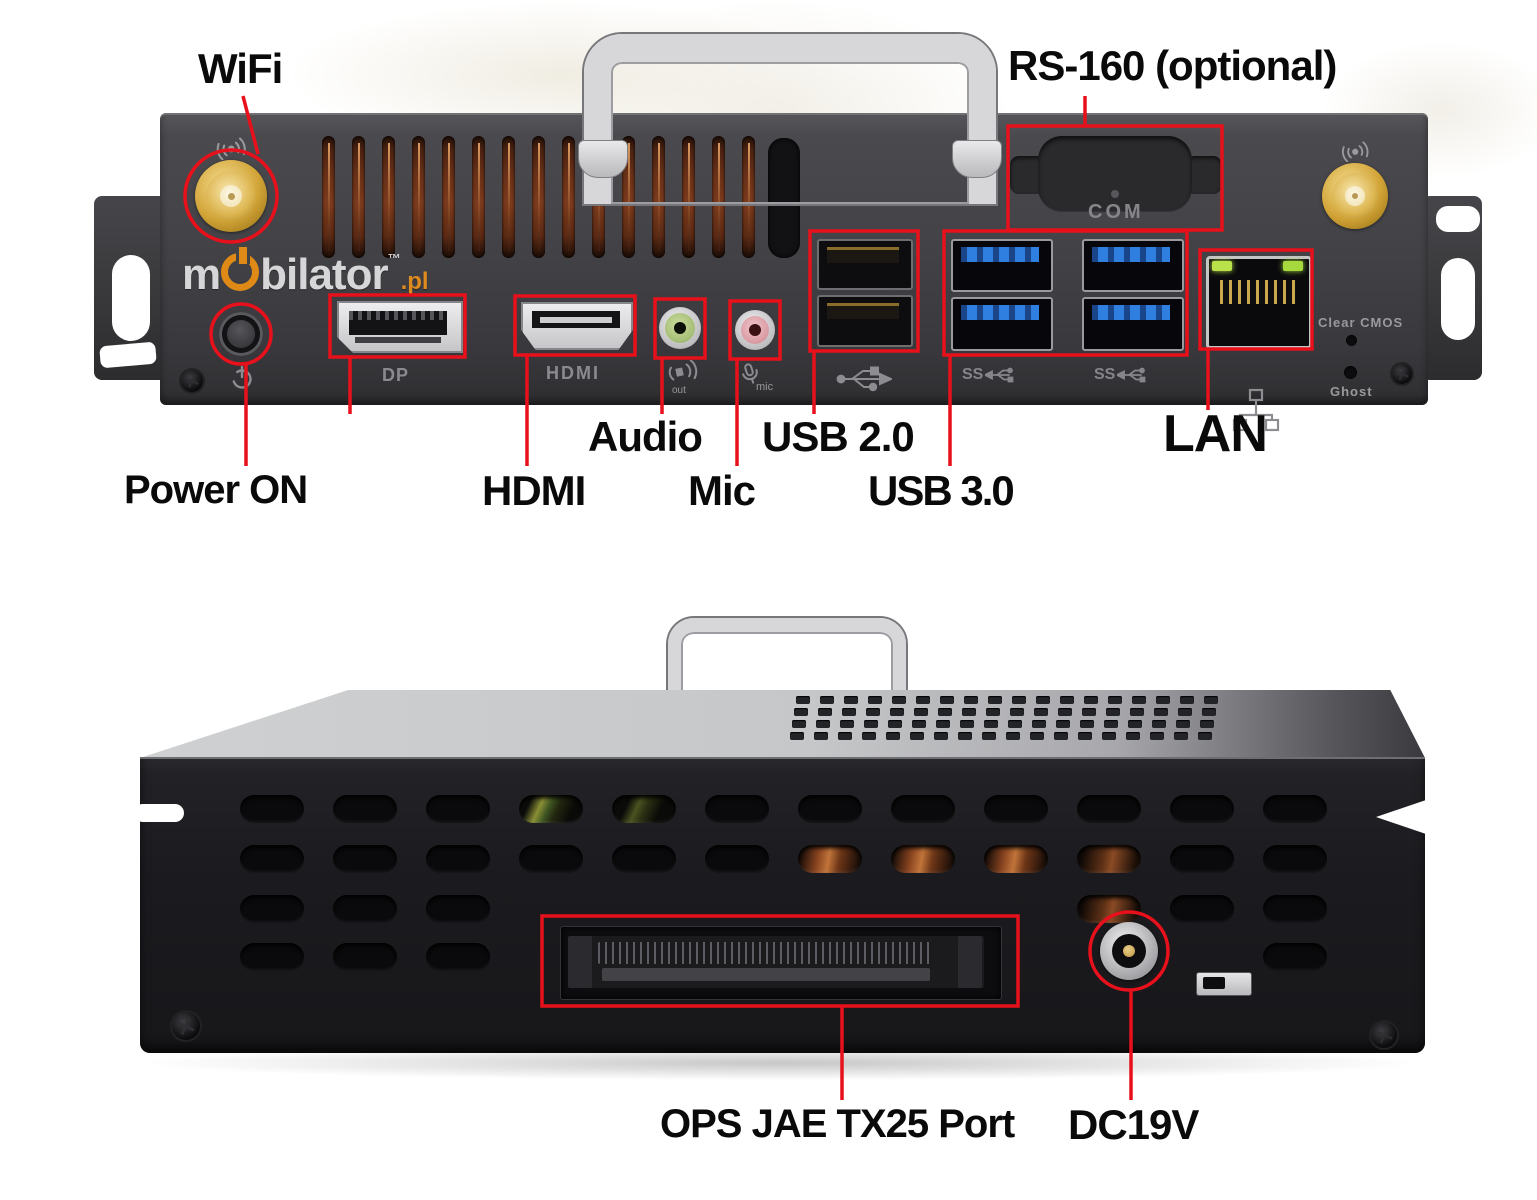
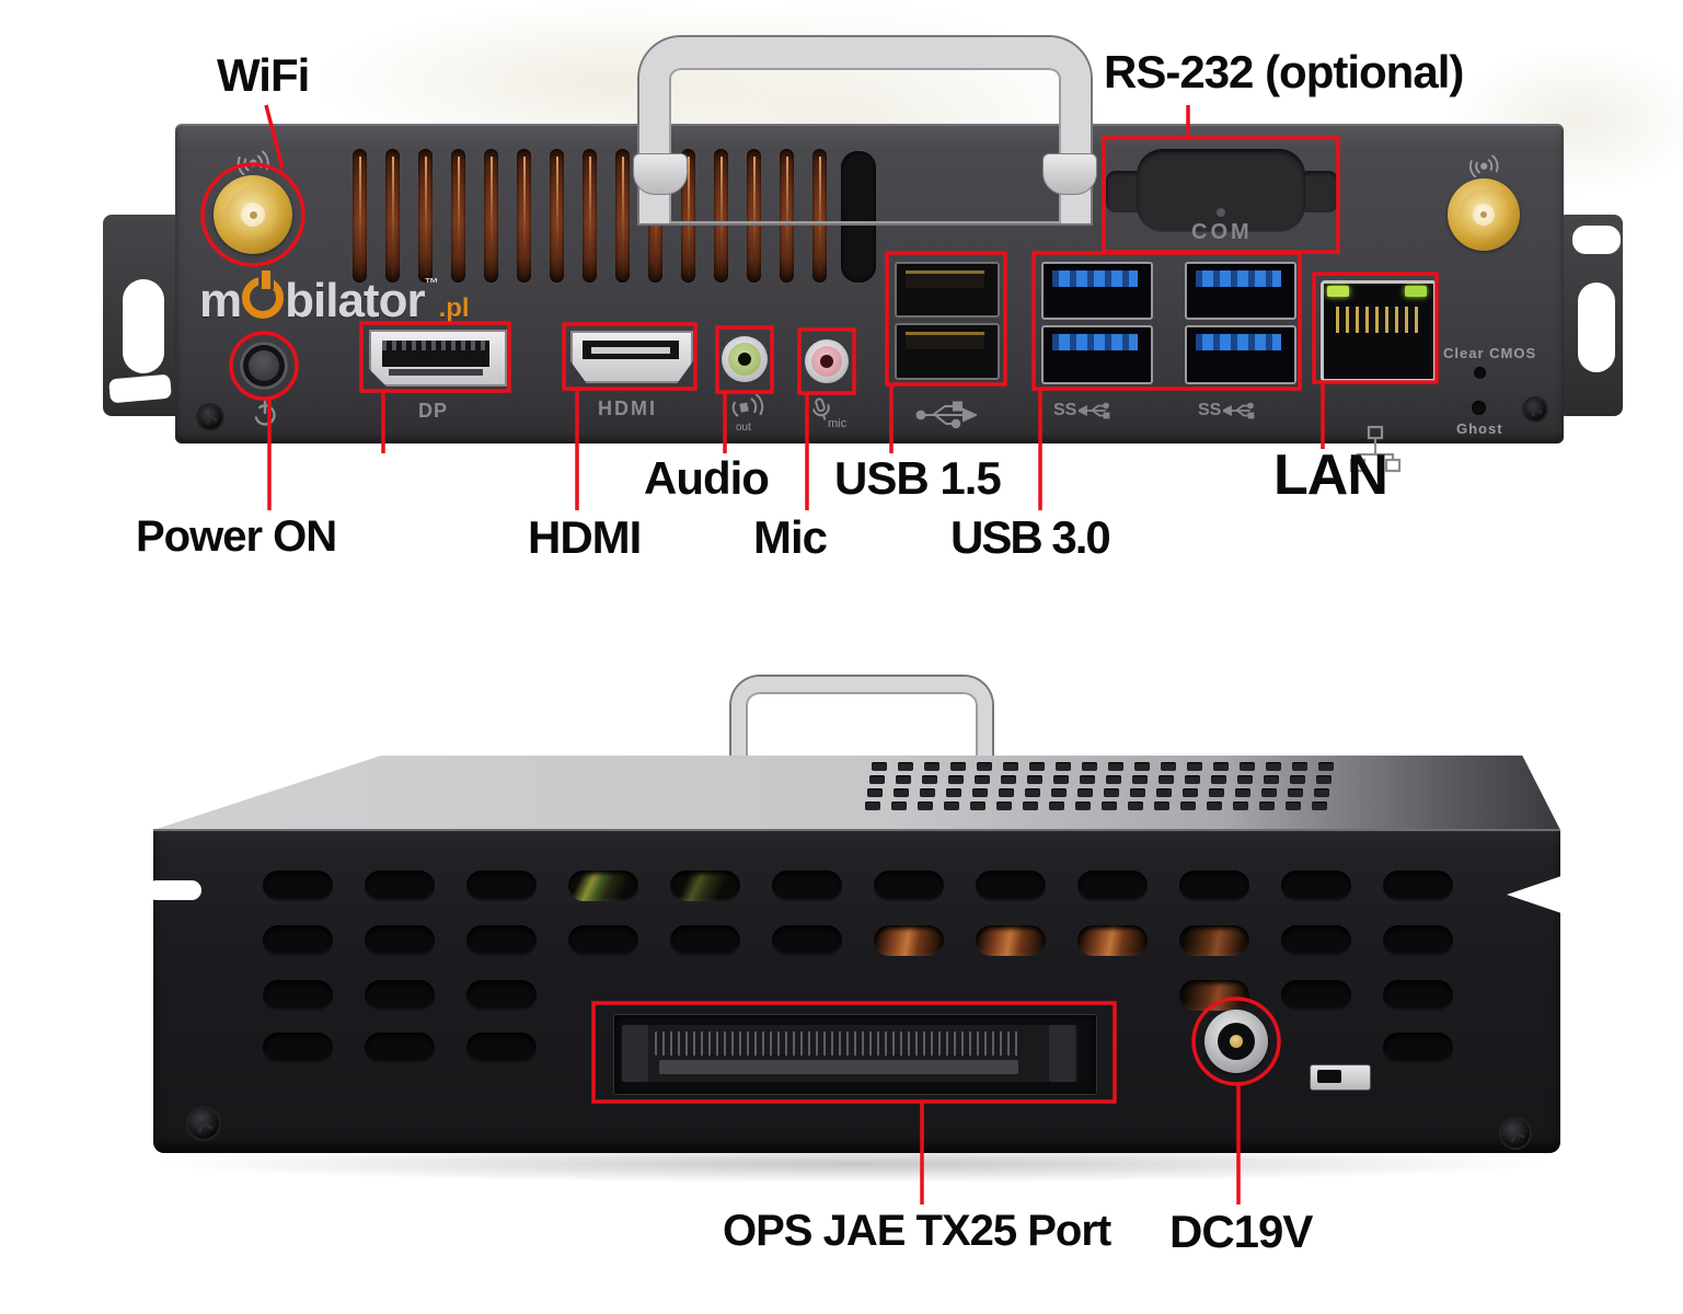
  m bilator™.pl
  DP
  HDMI
  out
  mic
  SS
  SS
  COM
  Clear CMOS
  Ghost
  WiFi
- RS-160 (optional)
+ RS-232 (optional)
  Power ON
  HDMI
  Audio
  Mic
- USB 2.0
+ USB 1.5
  USB 3.0
  LAN
  OPS JAE TX25 Port
  DC19V
